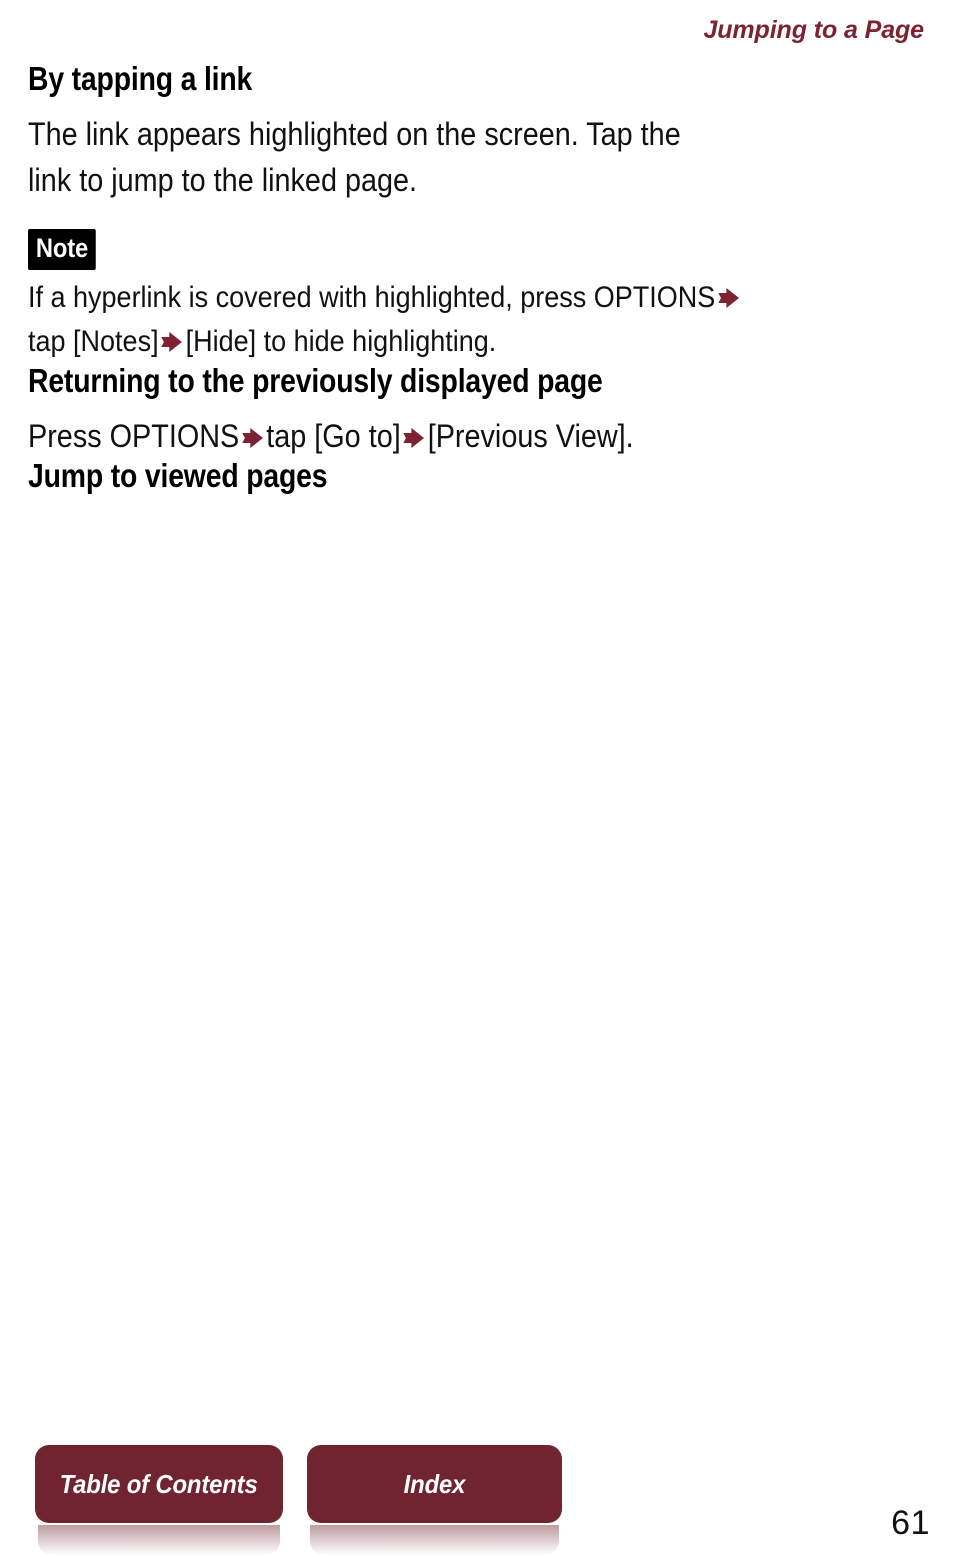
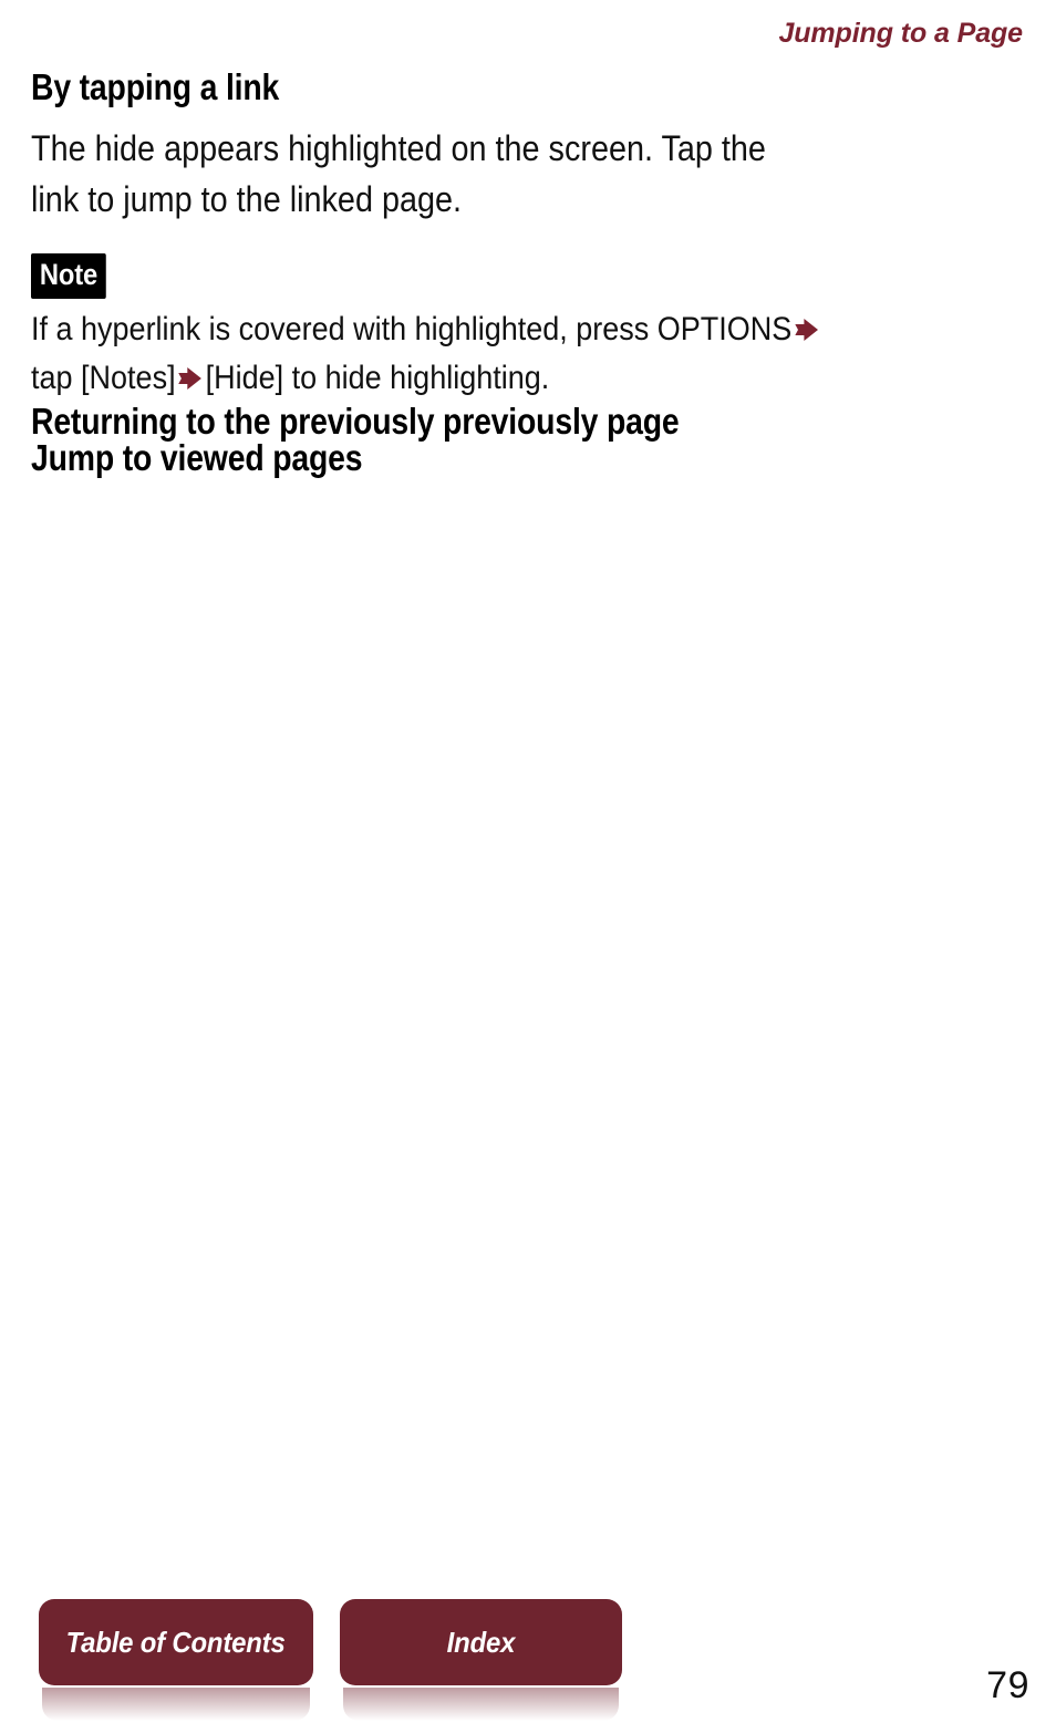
  Jumping to a Page
  By tapping a link
- The link appears highlighted on the screen. Tap the
+ The hide appears highlighted on the screen. Tap the
  link to jump to the linked page.
  Note
  If a hyperlink is covered with highlighted, press OPTIONS
  tap [Notes] [Hide] to hide highlighting.
- Returning to the previously displayed page
+ Returning to the previously previously page
- Press OPTIONS tap [Go to] [Previous View].
  Jump to viewed pages
  Table of Contents
  Index
- 61
+ 79
